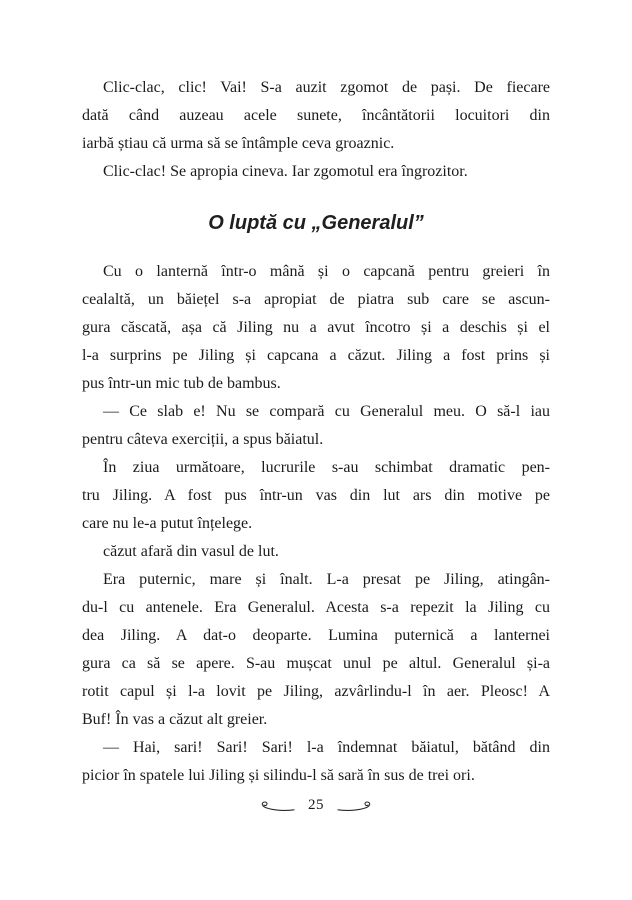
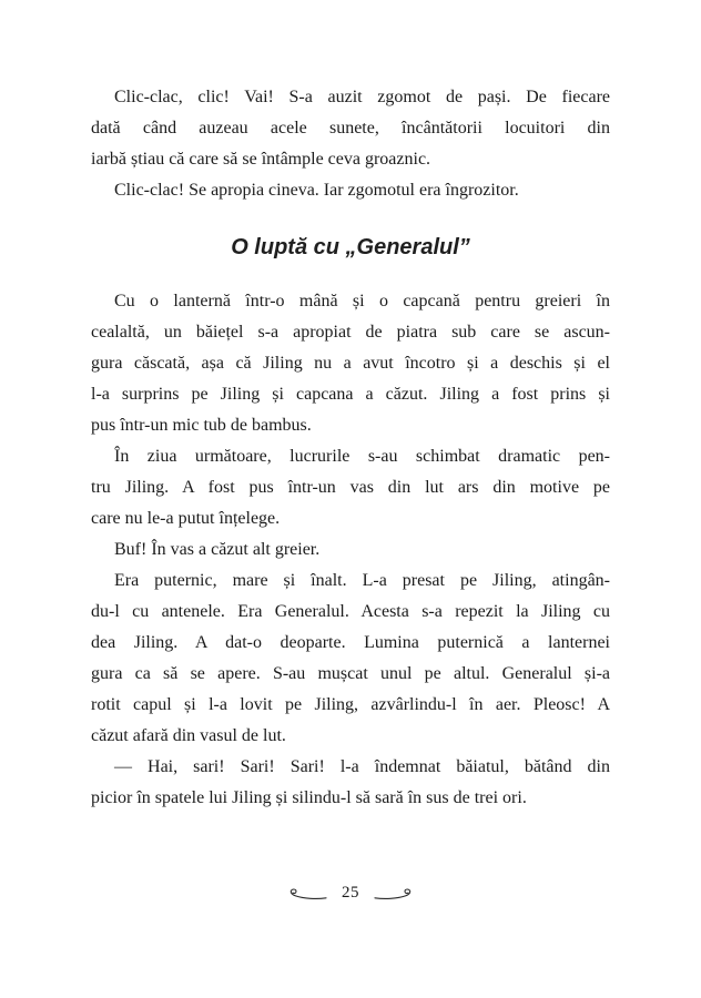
  Clic-clac, clic! Vai! S-a auzit zgomot de pași. De fiecare
  dată când auzeau acele sunete, încântătorii locuitori din
- iarbă știau că urma să se întâmple ceva groaznic.
+ iarbă știau că care să se întâmple ceva groaznic.
  Clic-clac! Se apropia cineva. Iar zgomotul era îngrozitor.
  O luptă cu „Generalul”
  Cu o lanternă într-o mână și o capcană pentru greieri în
  cealaltă, un băiețel s-a apropiat de piatra sub care se ascun-
  gura căscată, așa că Jiling nu a avut încotro și a deschis și el
  l-a surprins pe Jiling și capcana a căzut. Jiling a fost prins și
  pus într-un mic tub de bambus.
- — Ce slab e! Nu se compară cu Generalul meu. O să-l iau
- pentru câteva exerciții, a spus băiatul.
  În ziua următoare, lucrurile s-au schimbat dramatic pen-
  tru Jiling. A fost pus într-un vas din lut ars din motive pe
  care nu le-a putut înțelege.
- căzut afară din vasul de lut.
+ Buf! În vas a căzut alt greier.
  Era puternic, mare și înalt. L-a presat pe Jiling, atingân-
  du-l cu antenele. Era Generalul. Acesta s-a repezit la Jiling cu
  dea Jiling. A dat-o deoparte. Lumina puternică a lanternei
  gura ca să se apere. S-au mușcat unul pe altul. Generalul și-a
  rotit capul și l-a lovit pe Jiling, azvârlindu-l în aer. Pleosc! A
- Buf! În vas a căzut alt greier.
+ căzut afară din vasul de lut.
  — Hai, sari! Sari! Sari! l-a îndemnat băiatul, bătând din
  picior în spatele lui Jiling și silindu-l să sară în sus de trei ori.
  25
